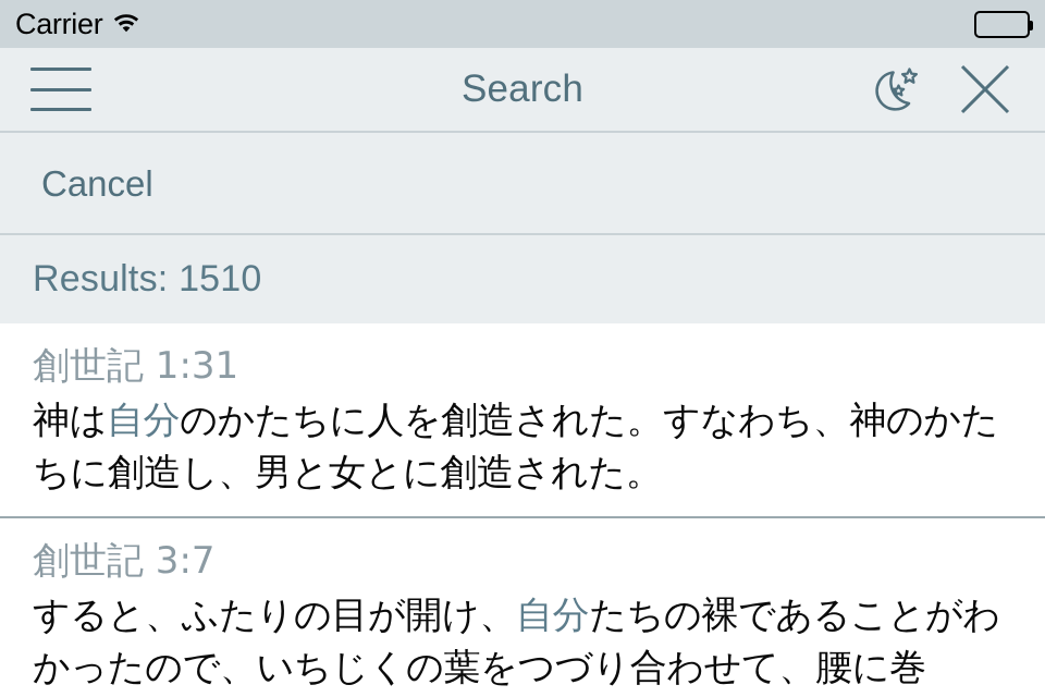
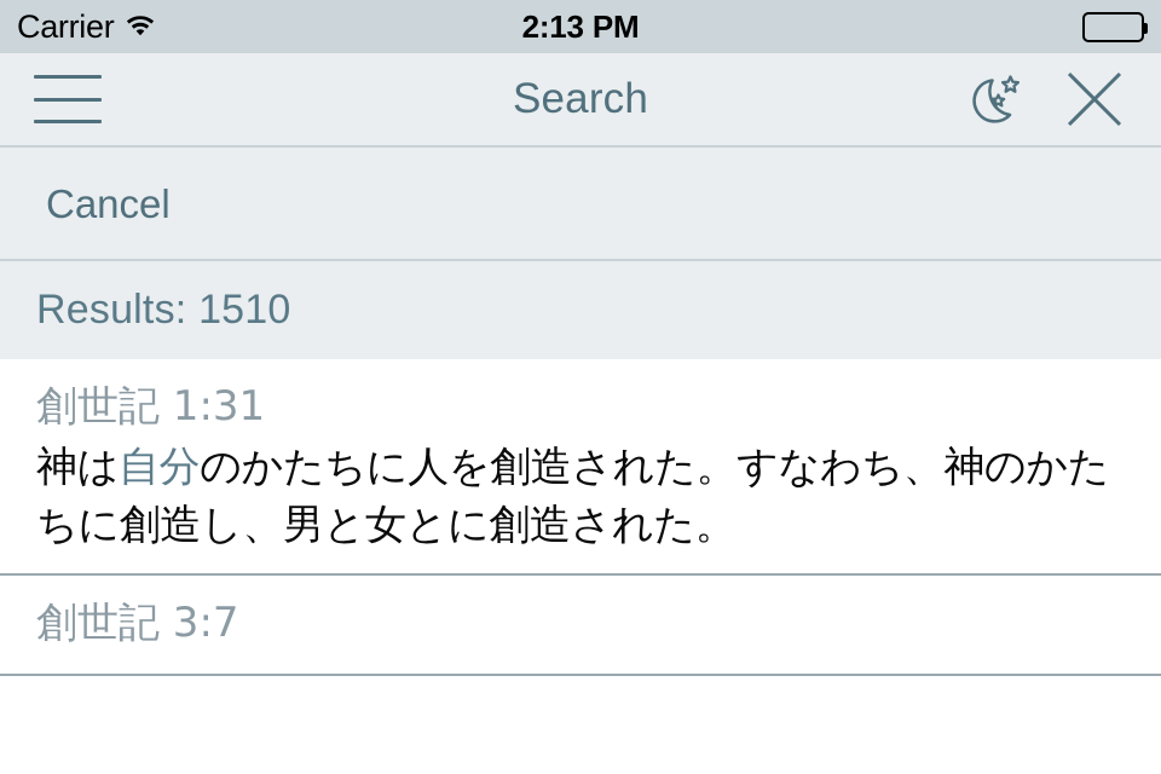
  Carrier
+ 2:13 PM
  Search
  Cancel
  Results: 1510
  創世記 1:31
  神は自分のかたちに人を創造された。すなわち、神のかたちに創造し、男と女とに創造された。
  創世記 3:7
- すると、ふたりの目が開け、自分たちの裸であることがわかったので、いちじくの葉をつづり合わせて、腰に巻
